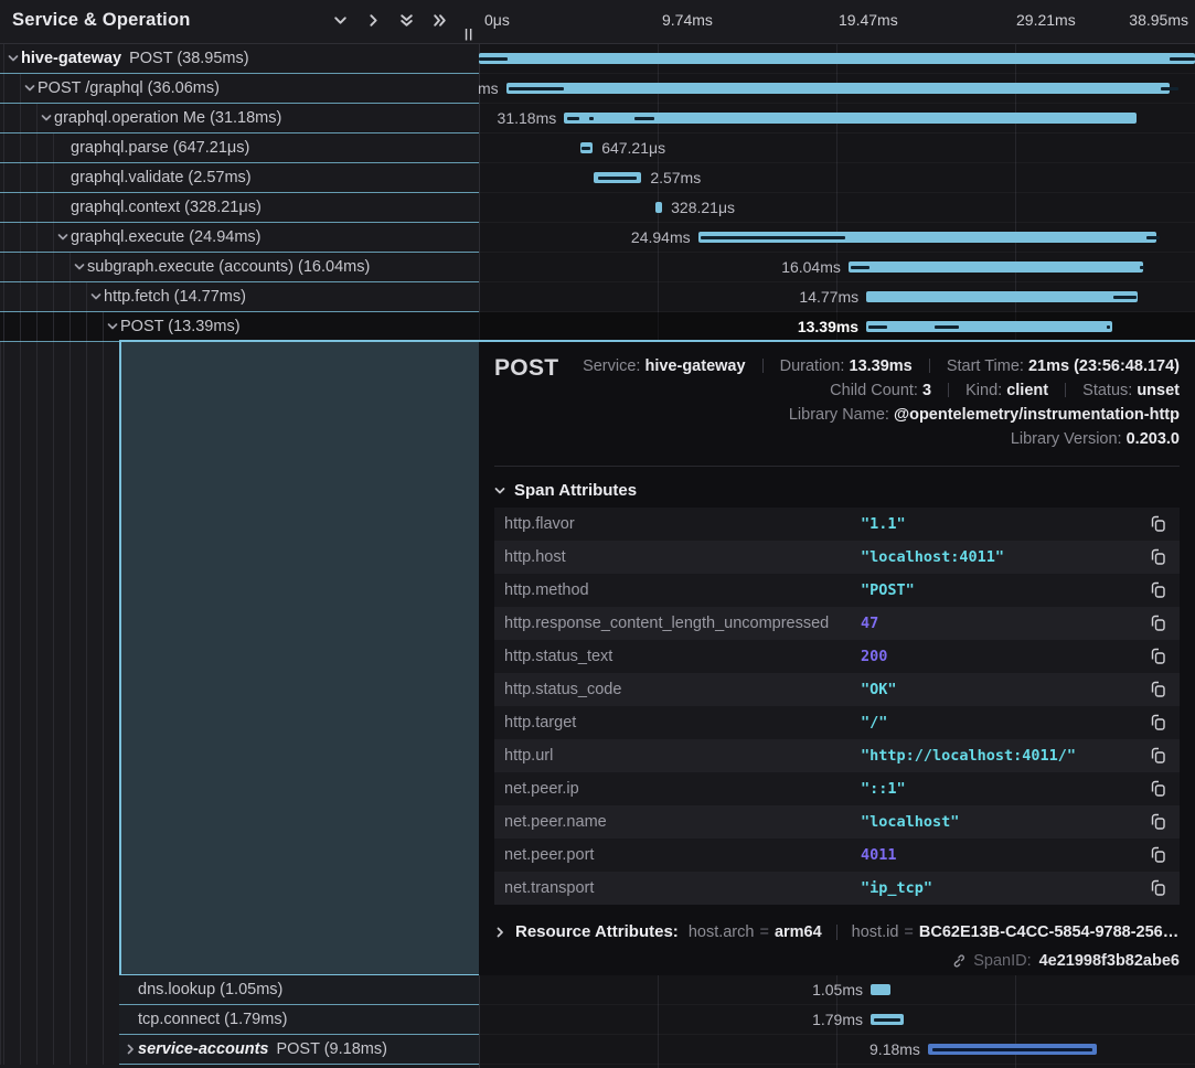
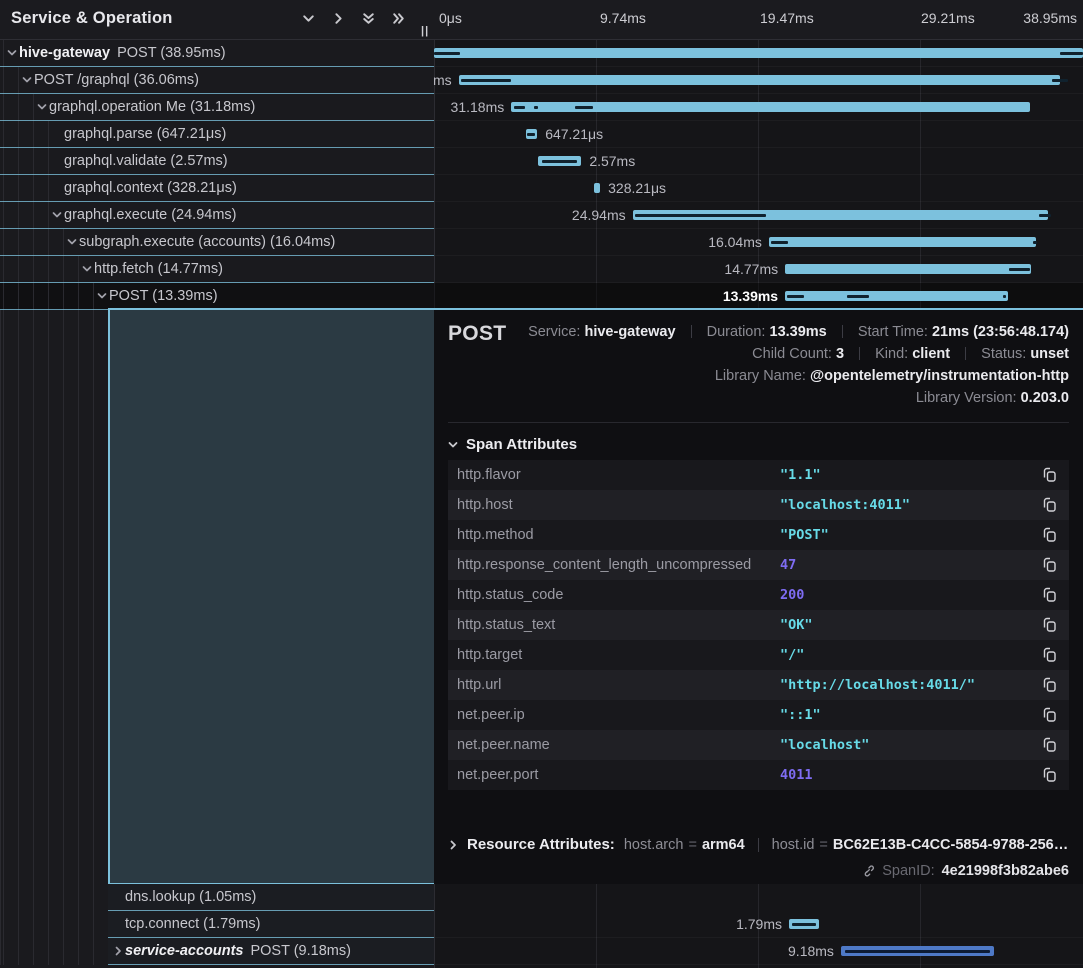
  hive-gateway POST (38.95ms)
  POST /graphql (36.06ms)
  graphql.operation Me (31.18ms)
  31.18ms
  graphql.parse (647.21μs)
  647.21μs
  graphql.validate (2.57ms)
  2.57ms
  graphql.context (328.21μs)
  328.21μs
  graphql.execute (24.94ms)
  24.94ms
  subgraph.execute (accounts) (16.04ms)
  16.04ms
  http.fetch (14.77ms)
  14.77ms
  POST (13.39ms)
  13.39ms
  dns.lookup (1.05ms)
- 1.05ms
  tcp.connect (1.79ms)
  1.79ms
  service-accounts POST (9.18ms)
  9.18ms
  POST
  Service: hive-gateway Duration: 13.39ms Start Time: 21ms (23:56:48.174)
  Child Count: 3 Kind: client Status: unset
  Library Name: @opentelemetry/instrumentation-http
  Library Version: 0.203.0
  Span Attributes
  http.flavor
  "1.1"
  http.host
  "localhost:4011"
  http.method
  "POST"
  http.response_content_length_uncompressed
  47
- http.status_text
+ http.status_code
  200
- http.status_code
+ http.status_text
  "OK"
  http.target
  "/"
  http.url
  "http://localhost:4011/"
  net.peer.ip
  "::1"
  net.peer.name
  "localhost"
  net.peer.port
  4011
- net.transport
- "ip_tcp"
  Resource Attributes:
  host.arch = arm64
  host.id = BC62E13B-C4CC-5854-9788-256…
  SpanID:
  4e21998f3b82abe6
  Service & Operation
  ||
  0μs
  9.74ms
  19.47ms
  29.21ms
  38.95ms
